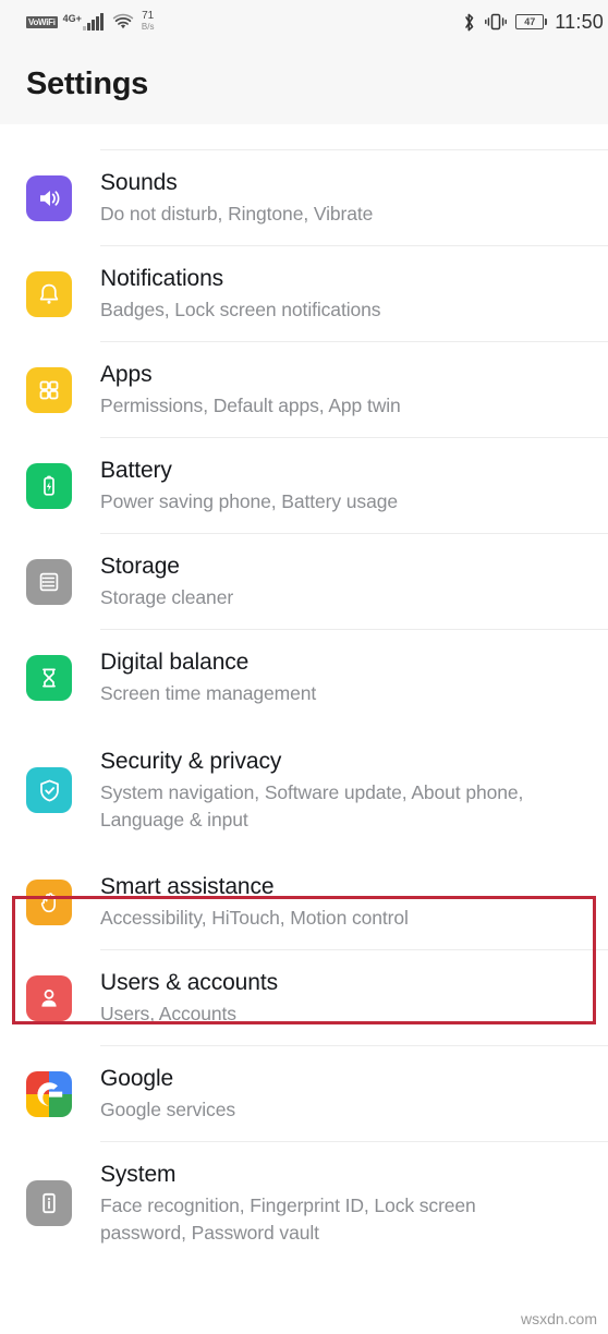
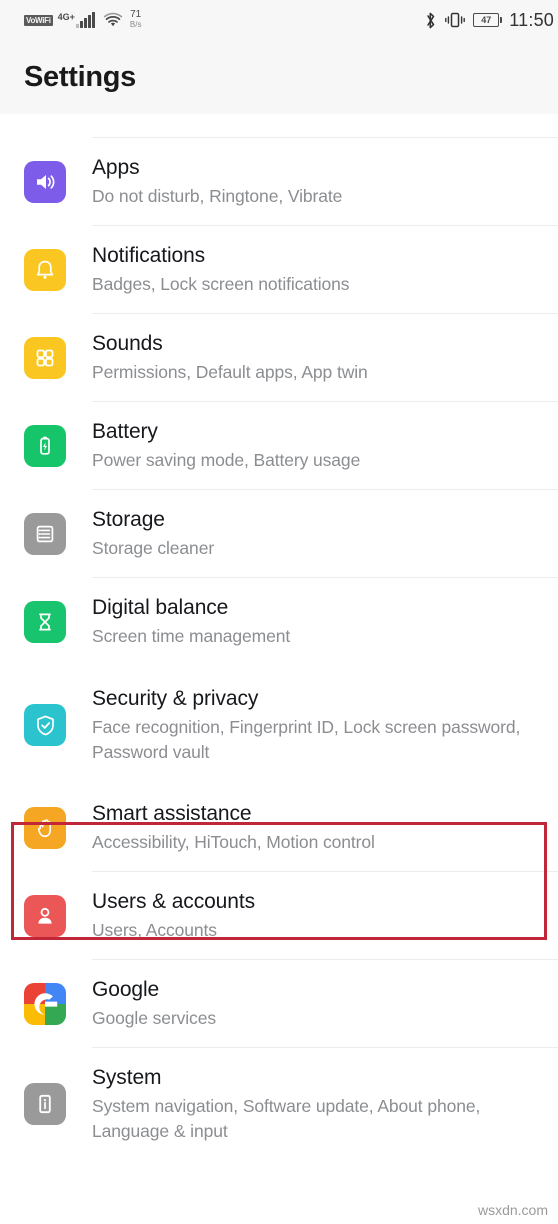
  VoWiFi
  4G+
  71
  B/s
  47
  11:50
  Settings
- Sounds
+ Apps
  Do not disturb, Ringtone, Vibrate
  Notifications
  Badges, Lock screen notifications
- Apps
+ Sounds
  Permissions, Default apps, App twin
  Battery
- Power saving phone, Battery usage
+ Power saving mode, Battery usage
  Storage
  Storage cleaner
  Digital balance
  Screen time management
  Security & privacy
- System navigation, Software update, About phone, Language & input
+ Face recognition, Fingerprint ID, Lock screen password, Password vault
  Smart assistance
  Accessibility, HiTouch, Motion control
  Users & accounts
  Users, Accounts
  Google
  Google services
  System
- Face recognition, Fingerprint ID, Lock screen password, Password vault
+ System navigation, Software update, About phone, Language & input
  wsxdn.com
